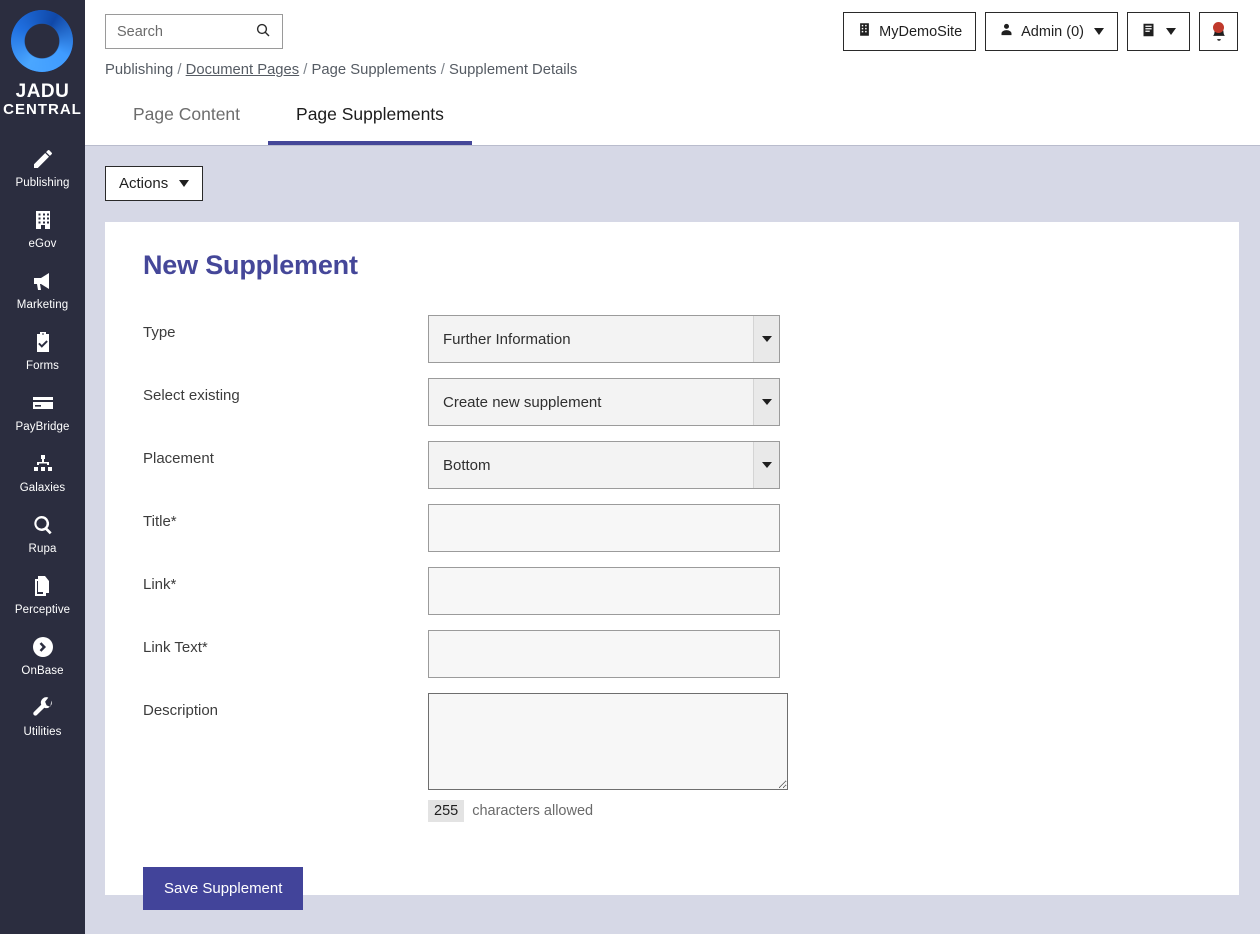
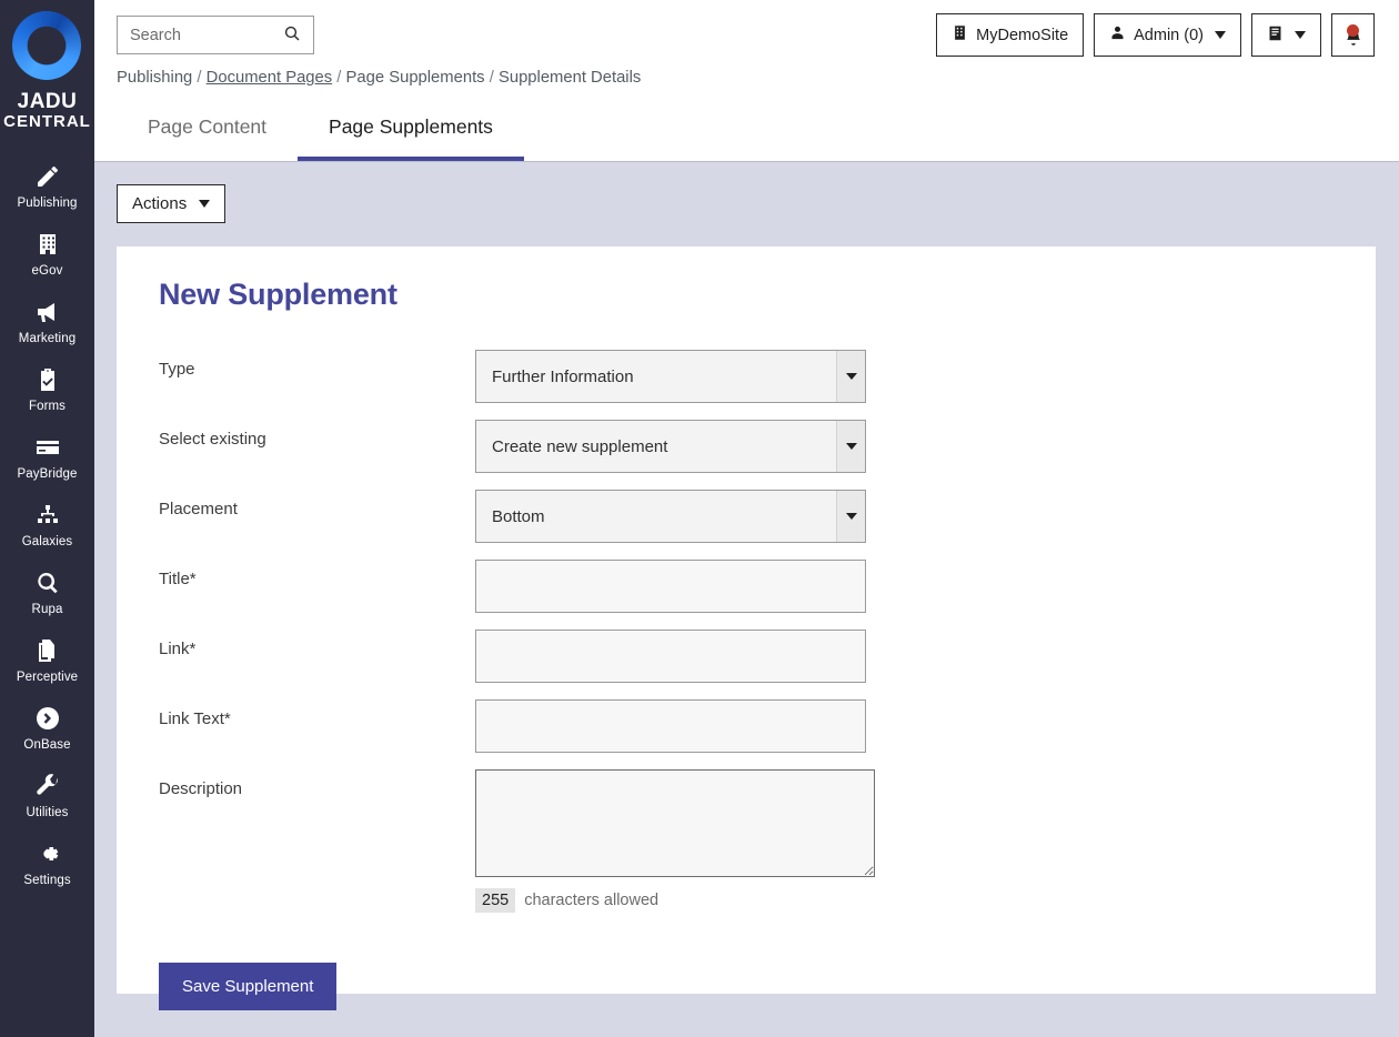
  JADU
  CENTRAL
  Publishing
  eGov
  Marketing
  Forms
  PayBridge
  Galaxies
  Rupa
  Perceptive
  OnBase
  Utilities
+ Settings
  Search
  MyDemoSite
  Admin (0)
  Publishing / Document Pages / Page Supplements / Supplement Details
  Page Content
  Page Supplements
  Actions
  New Supplement
  Type
  Further Information
  Select existing
  Create new supplement
  Placement
  Bottom
  Title*
  Link*
  Link Text*
  Description
  255
  characters allowed
  Save Supplement
